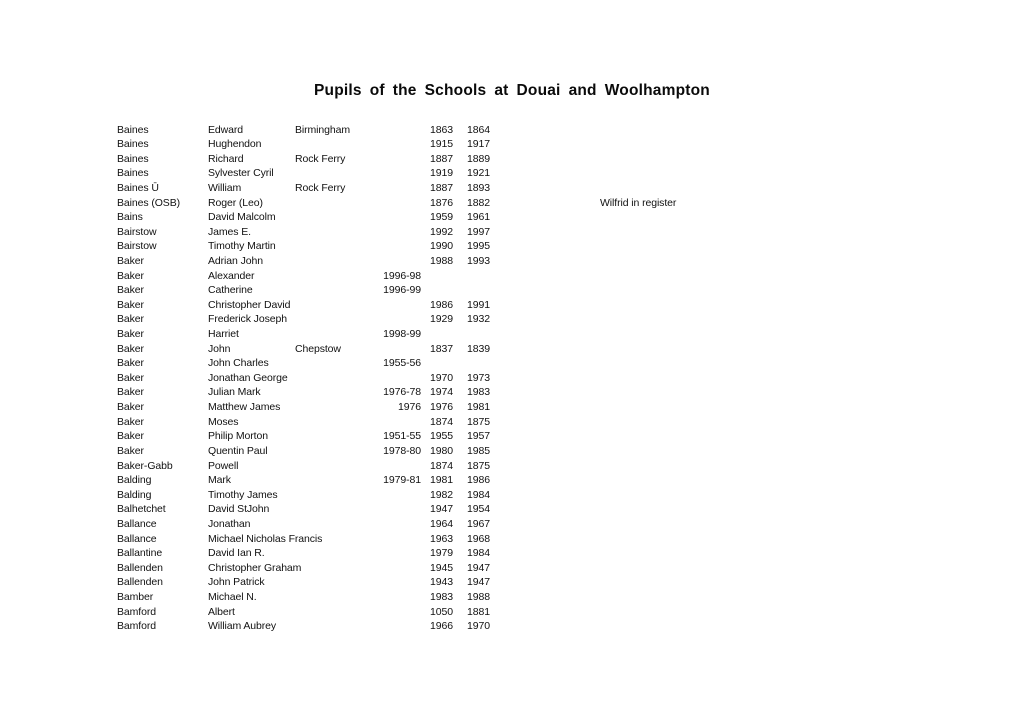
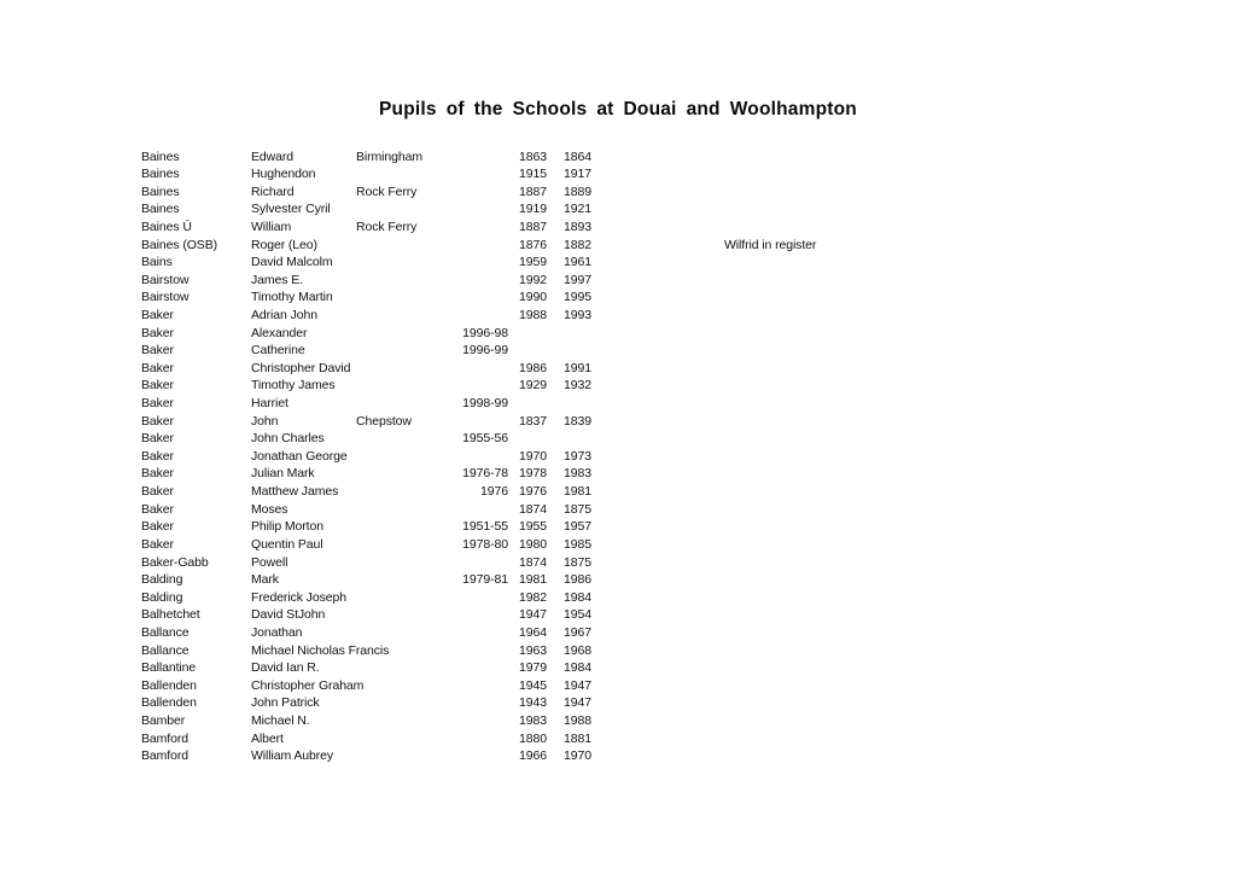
  Pupils of the Schools at Douai and Woolhampton
  Baines
  Edward
  Birmingham
  1863
  1864
  Baines
  Hughendon
  1915
  1917
  Baines
  Richard
  Rock Ferry
  1887
  1889
  Baines
  Sylvester Cyril
  1919
  1921
  Baines Ū
  William
  Rock Ferry
  1887
  1893
  Baines (OSB)
  Roger (Leo)
  1876
  1882
  Wilfrid in register
  Bains
  David Malcolm
  1959
  1961
  Bairstow
  James E.
  1992
  1997
  Bairstow
  Timothy Martin
  1990
  1995
  Baker
  Adrian John
  1988
  1993
  Baker
  Alexander
  1996-98
  Baker
  Catherine
  1996-99
  Baker
  Christopher David
  1986
  1991
  Baker
- Frederick Joseph
+ Timothy James
  1929
  1932
  Baker
  Harriet
  1998-99
  Baker
  John
  Chepstow
  1837
  1839
  Baker
  John Charles
  1955-56
  Baker
  Jonathan George
  1970
  1973
  Baker
  Julian Mark
  1976-78
- 1974
+ 1978
  1983
  Baker
  Matthew James
  1976
  1976
  1981
  Baker
  Moses
  1874
  1875
  Baker
  Philip Morton
  1951-55
  1955
  1957
  Baker
  Quentin Paul
  1978-80
  1980
  1985
  Baker-Gabb
  Powell
  1874
  1875
  Balding
  Mark
  1979-81
  1981
  1986
  Balding
- Timothy James
+ Frederick Joseph
  1982
  1984
  Balhetchet
  David StJohn
  1947
  1954
  Ballance
  Jonathan
  1964
  1967
  Ballance
  Michael Nicholas Francis
  1963
  1968
  Ballantine
  David Ian R.
  1979
  1984
  Ballenden
  Christopher Graham
  1945
  1947
  Ballenden
  John Patrick
  1943
  1947
  Bamber
  Michael N.
  1983
  1988
  Bamford
  Albert
- 1050
+ 1880
  1881
  Bamford
  William Aubrey
  1966
  1970
